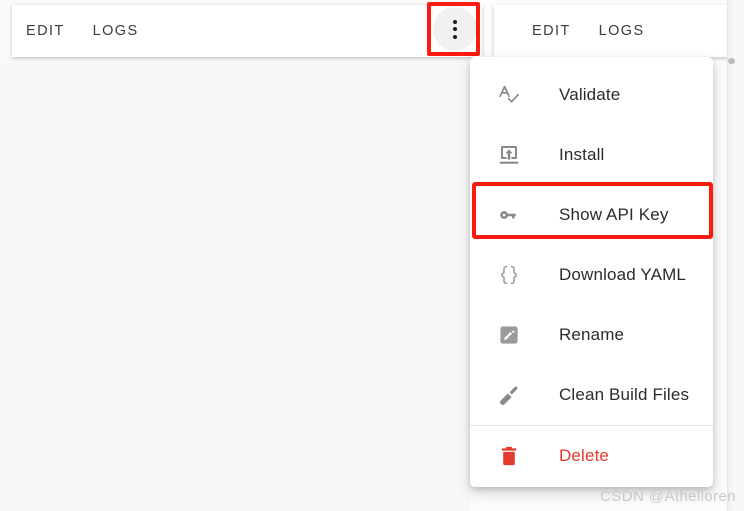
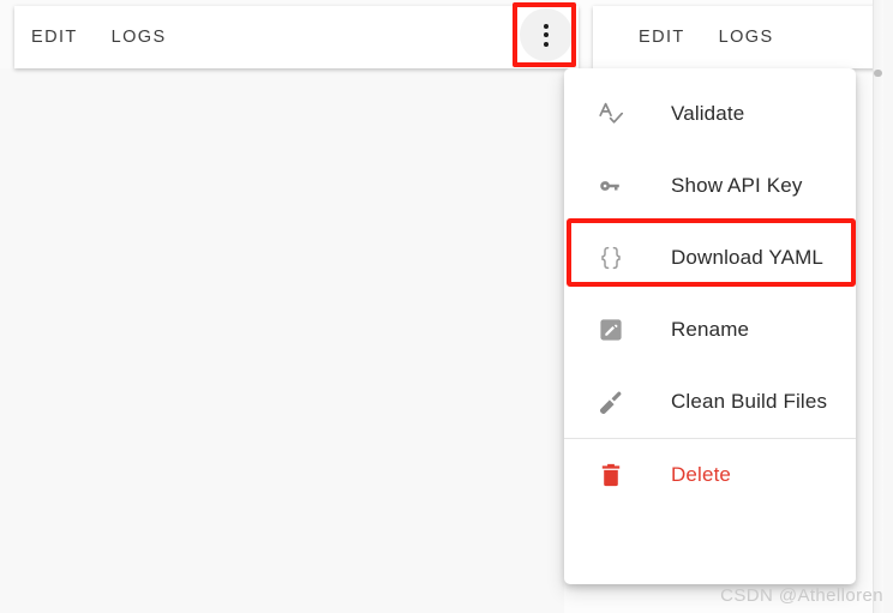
  EDIT
  LOGS
  EDIT
  LOGS
  Validate
- Install
  Show API Key
  Download YAML
  Rename
  Clean Build Files
  Delete
  CSDN @Athelloren
